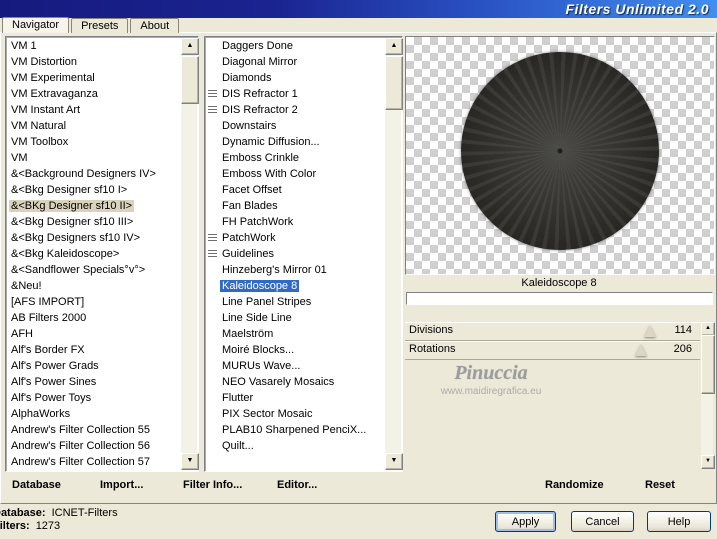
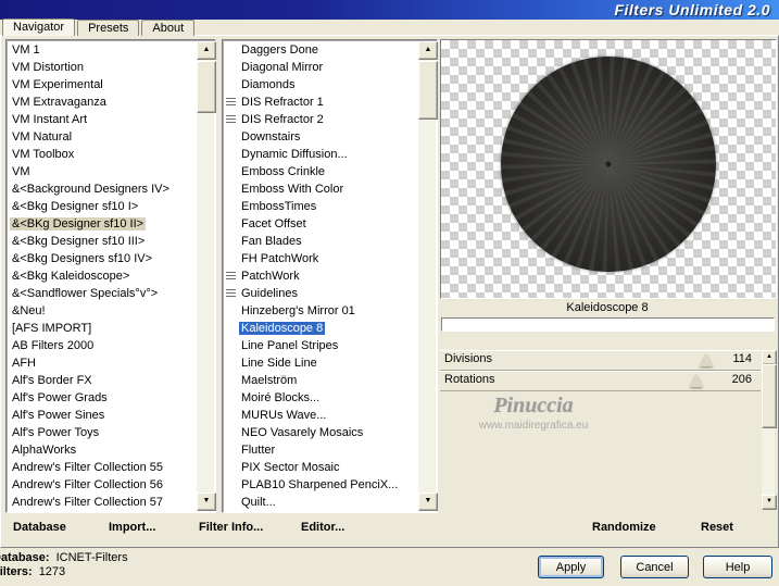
  Filters Unlimited 2.0
  Navigator
  Presets
  About
  VM 1
  VM Distortion
  VM Experimental
  VM Extravaganza
  VM Instant Art
  VM Natural
  VM Toolbox
  VM
  &<Background Designers IV>
  &<Bkg Designer sf10 I>
  &<BKg Designer sf10 II>
  &<Bkg Designer sf10 III>
  &<Bkg Designers sf10 IV>
  &<Bkg Kaleidoscope>
  &<Sandflower Specials°v°>
  &Neu!
  [AFS IMPORT]
  AB Filters 2000
  AFH
  Alf's Border FX
  Alf's Power Grads
  Alf's Power Sines
  Alf's Power Toys
  AlphaWorks
  Andrew's Filter Collection 55
  Andrew's Filter Collection 56
  Andrew's Filter Collection 57
  Daggers Done
  Diagonal Mirror
  Diamonds
  DIS Refractor 1
  DIS Refractor 2
  Downstairs
  Dynamic Diffusion...
  Emboss Crinkle
  Emboss With Color
+ EmbossTimes
  Facet Offset
  Fan Blades
  FH PatchWork
  PatchWork
  Guidelines
  Hinzeberg's Mirror 01
  Kaleidoscope 8
  Line Panel Stripes
  Line Side Line
  Maelström
  Moiré Blocks...
  MURUs Wave...
  NEO Vasarely Mosaics
  Flutter
  PIX Sector Mosaic
  PLAB10 Sharpened PenciX...
  Quilt...
  Kaleidoscope 8
  Divisions
  114
  Rotations
  206
  Pinuccia
  www.maidiregrafica.eu
  Database
  Import...
  Filter Info...
  Editor...
  Randomize
  Reset
  atabase: ICNET-Filters
  ilters: 1273
  Apply
  Cancel
  Help
